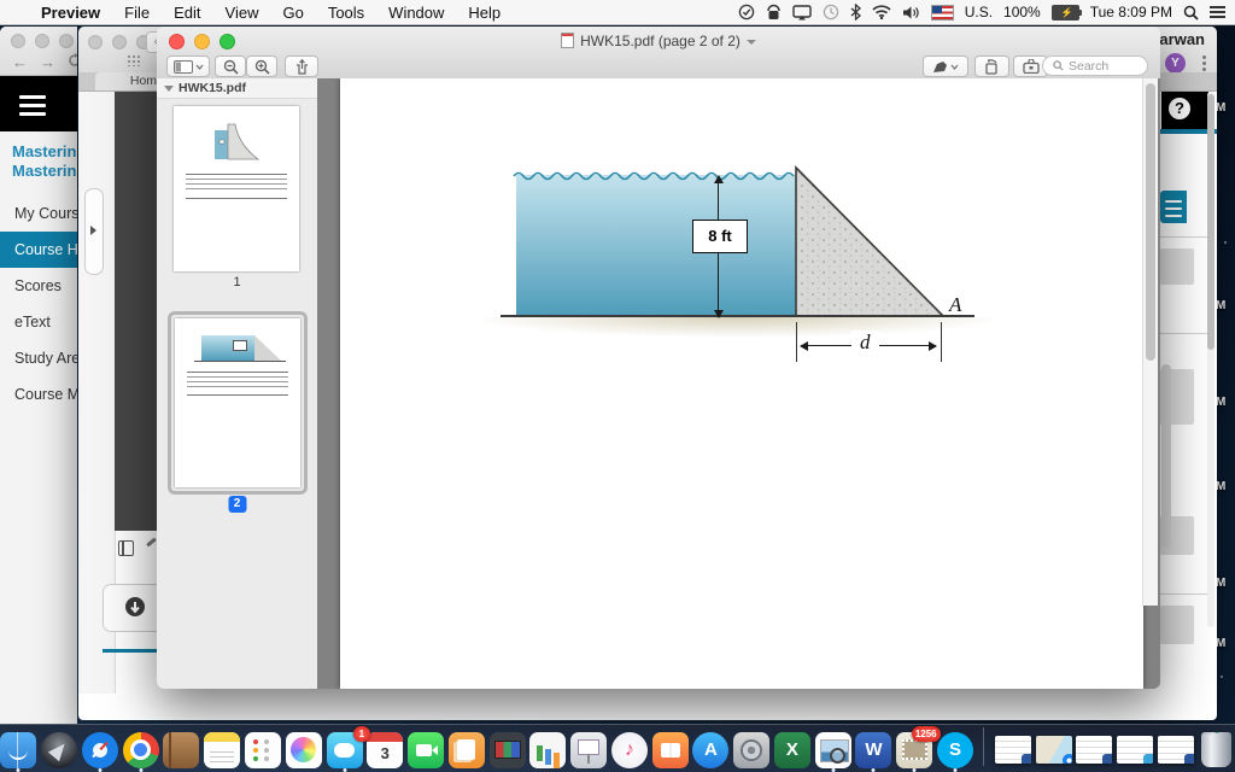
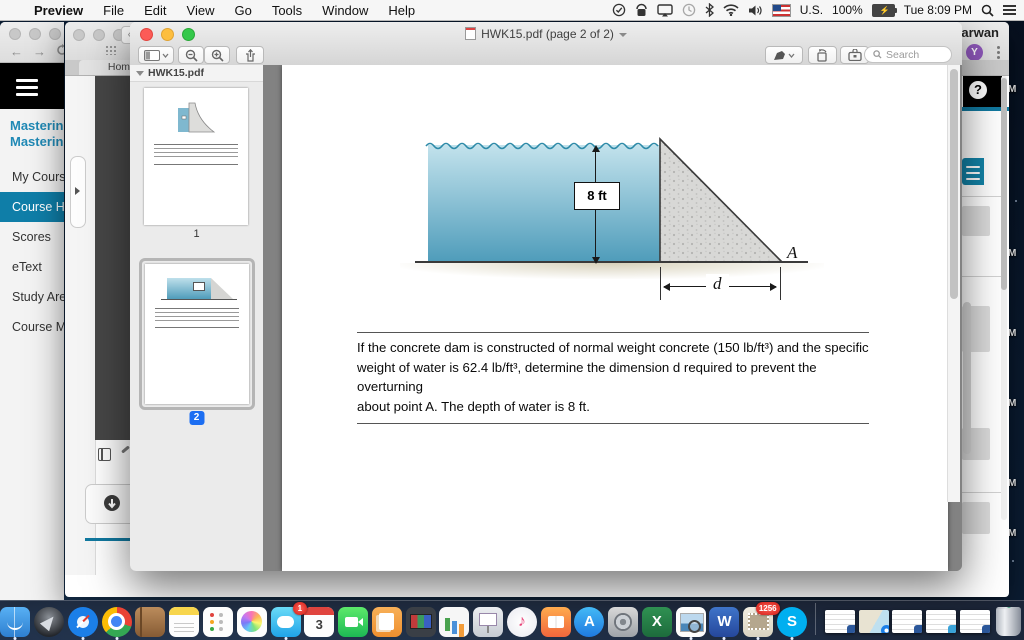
  M
  M
  M
  M
  M
  M
  ←
  →
  Masterin
  Masterin
  My Cours
  Course H
  Scores
  eText
  Study Are
  Course M
  arwan
  Y
  ?
  HWK15.pdf (page 2 of 2)
  Search
  HWK15.pdf
  1
  2
  8 ft
  A
  d
+ If the concrete dam is constructed of normal weight concrete (150 lb/ft³) and the specific
+ weight of water is 62.4 lb/ft³, determine the dimension d required to prevent the overturning
+ about point A. The depth of water is 8 ft.
  Preview
  File
  Edit
  View
  Go
  Tools
  Window
  Help
  U.S.
  100%
  ⚡
  Tue 8:09 PM
  1
  3
  ♪
  A
  X
  W
  1256
  S
